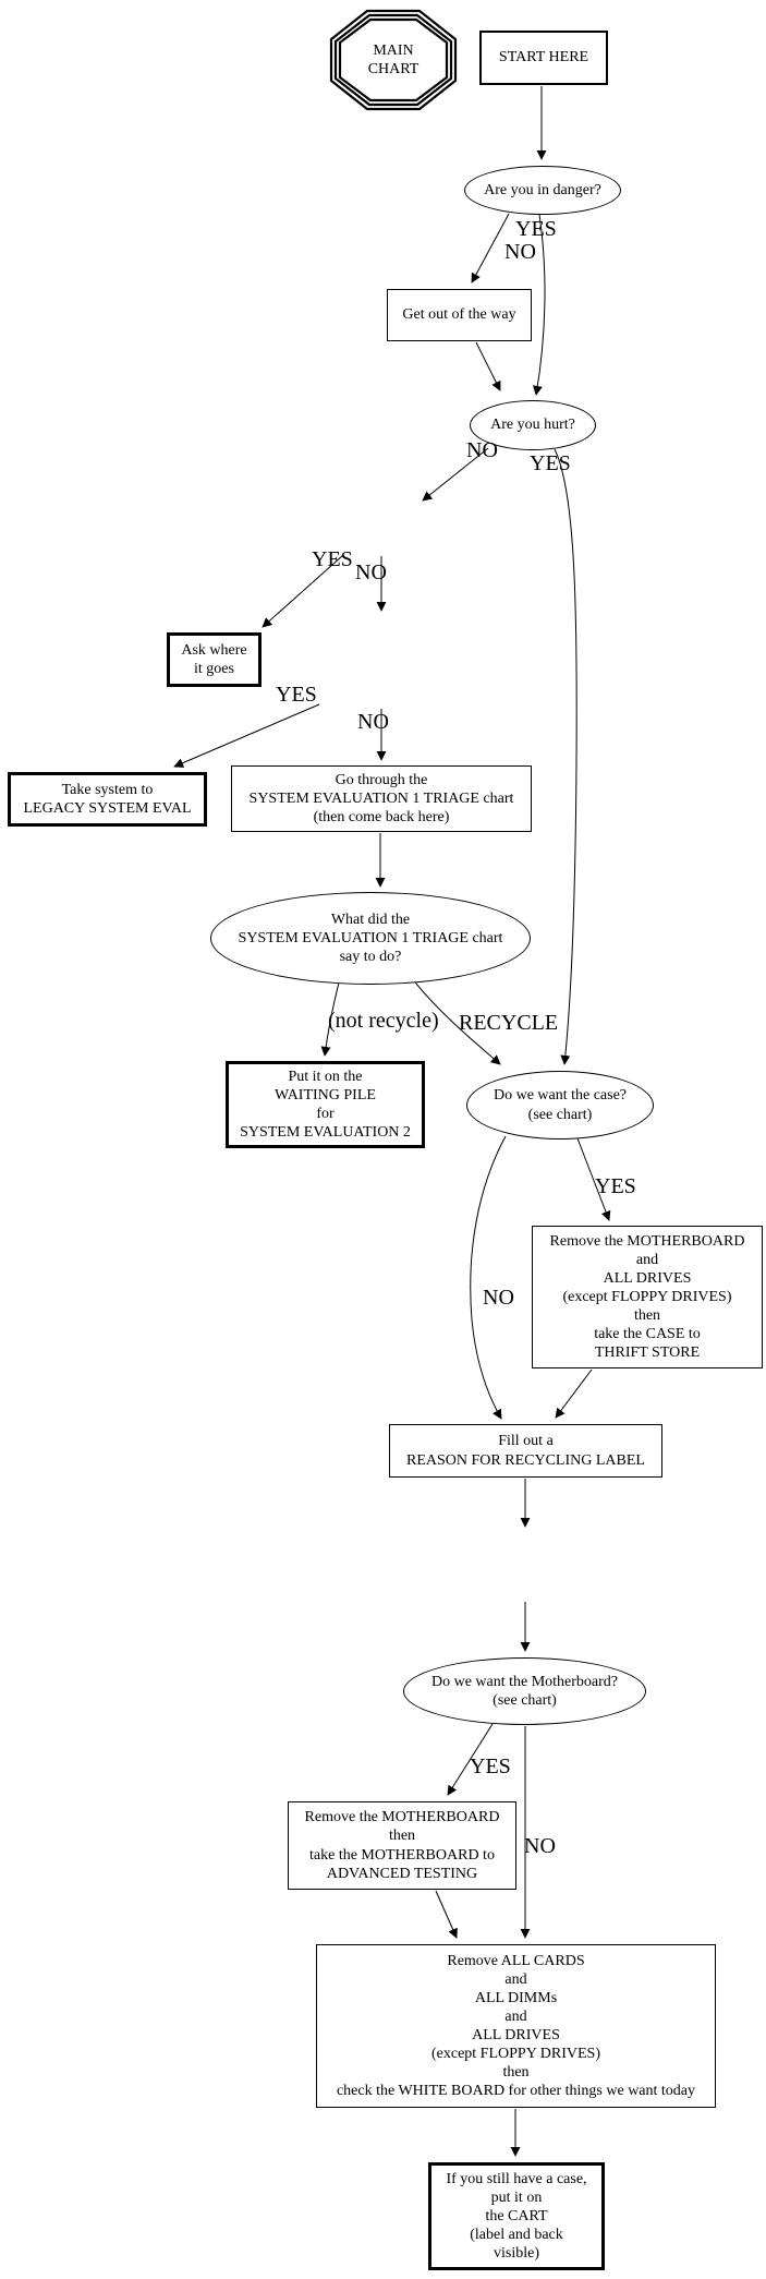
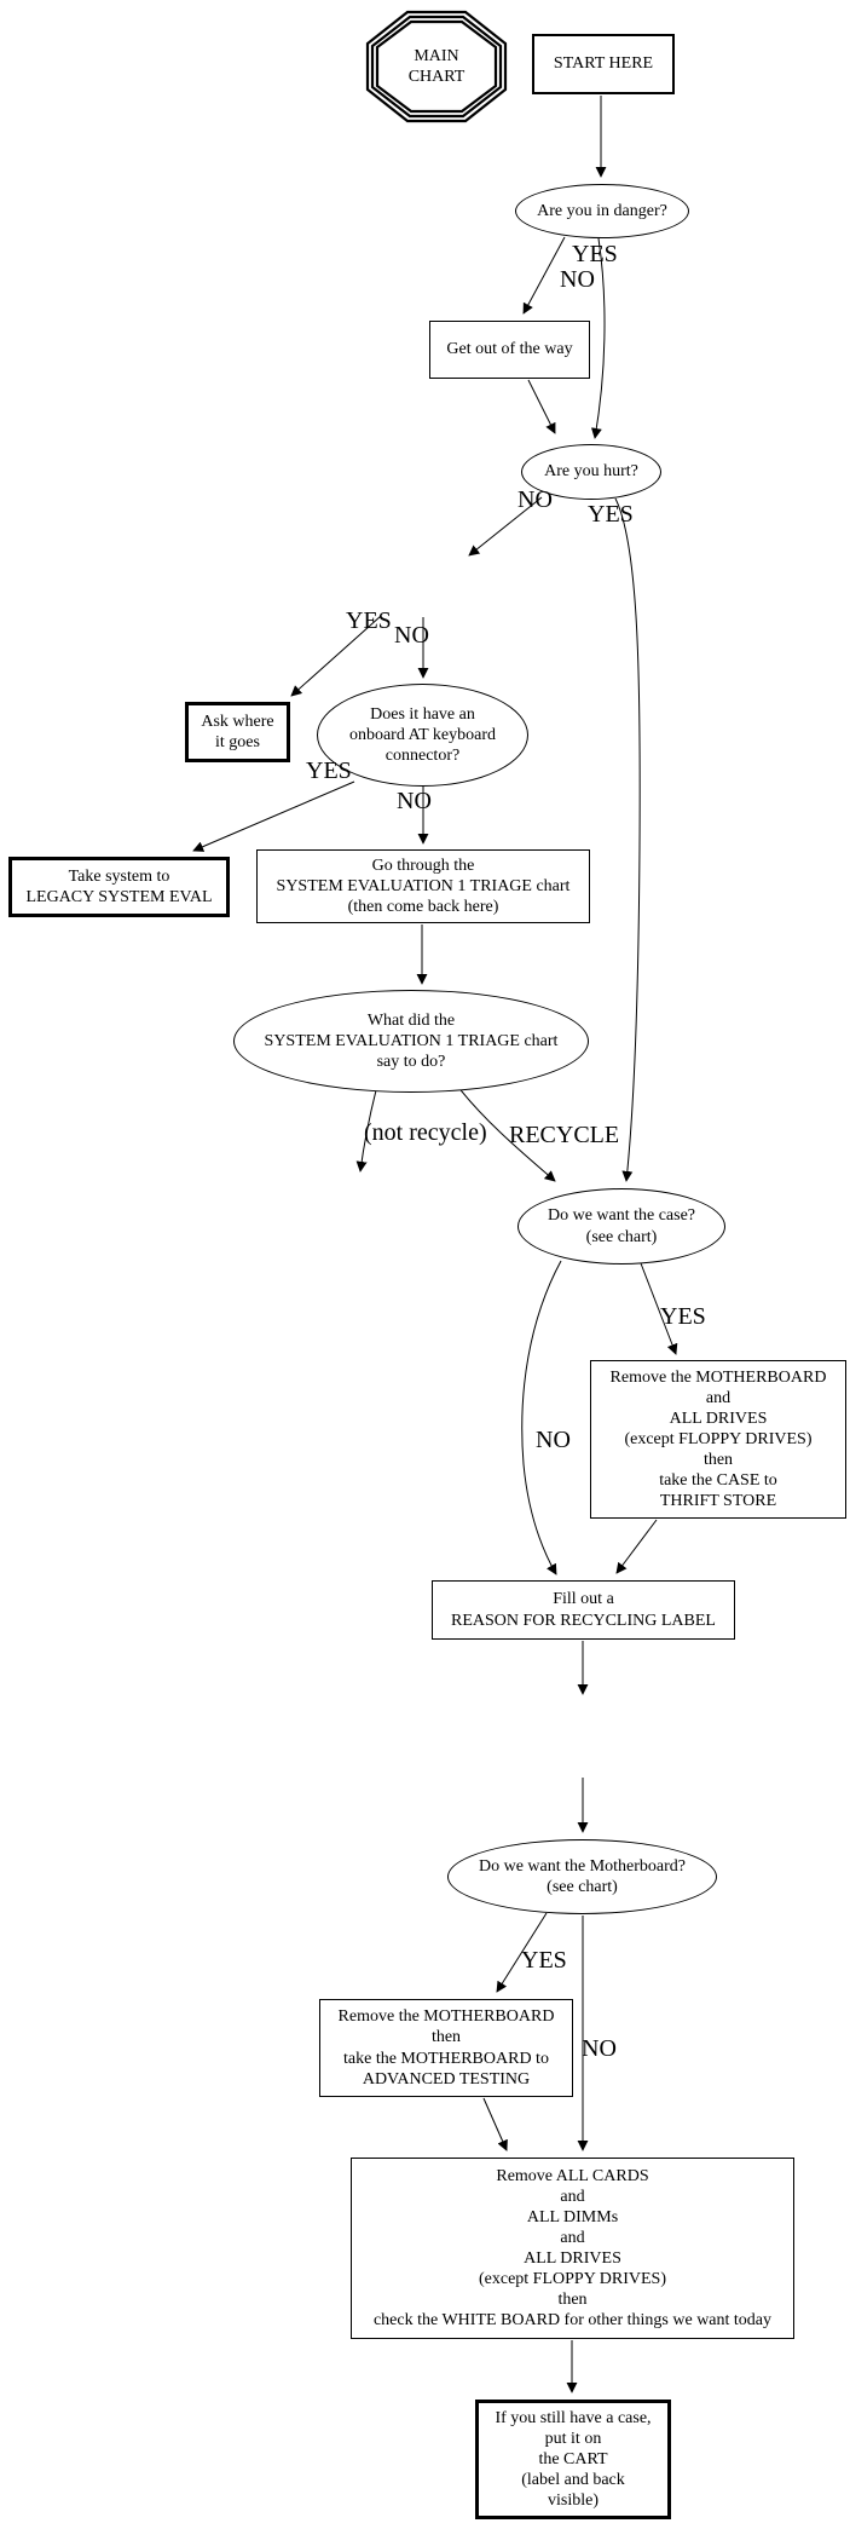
  MAIN
  CHART
  START HERE
  Are you in danger?
  Get out of the way
  Are you hurt?
  Ask where
  it goes
+ Does it have an
+ onboard AT keyboard
+ connector?
  Take system to
  LEGACY SYSTEM EVAL
  Go through the
  SYSTEM EVALUATION 1 TRIAGE chart
  (then come back here)
  What did the
  SYSTEM EVALUATION 1 TRIAGE chart
  say to do?
- Put it on the
- WAITING PILE
- for
- SYSTEM EVALUATION 2
  Do we want the case?
  (see chart)
  Remove the MOTHERBOARD
  and
  ALL DRIVES
  (except FLOPPY DRIVES)
  then
  take the CASE to
  THRIFT STORE
  Fill out a
  REASON FOR RECYCLING LABEL
  Do we want the Motherboard?
  (see chart)
  Remove the MOTHERBOARD
  then
  take the MOTHERBOARD to
  ADVANCED TESTING
  Remove ALL CARDS
  and
  ALL DIMMs
  and
  ALL DRIVES
  (except FLOPPY DRIVES)
  then
  check the WHITE BOARD for other things we want today
  If you still have a case,
  put it on
  the CART
  (label and back
  visible)
  YES
  NO
  NO
  YES
  YES
  NO
  YES
  NO
  (not recycle)
  RECYCLE
  YES
  NO
  YES
  NO
